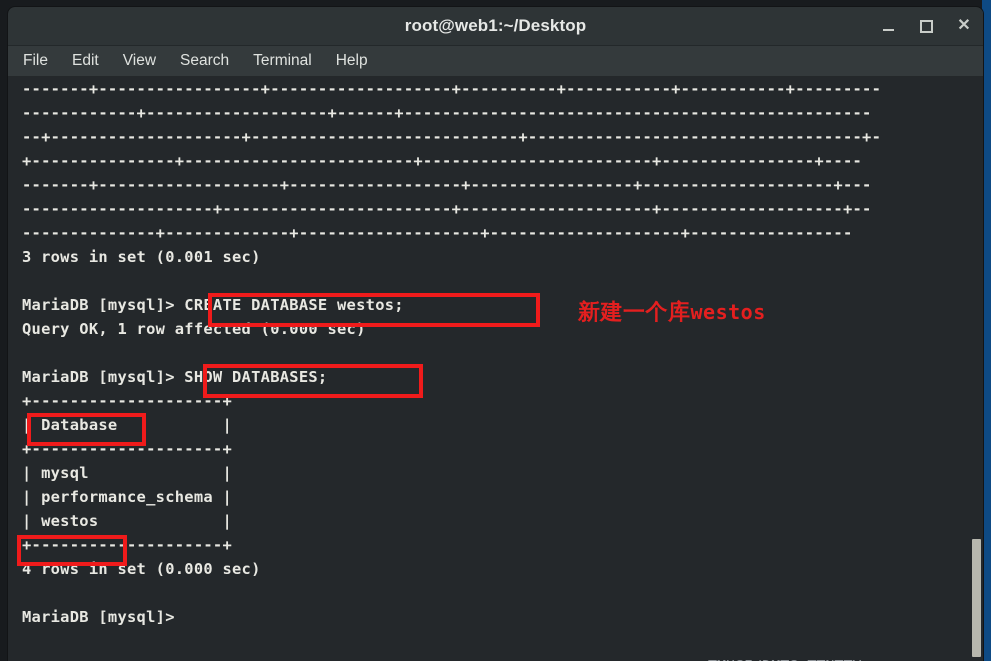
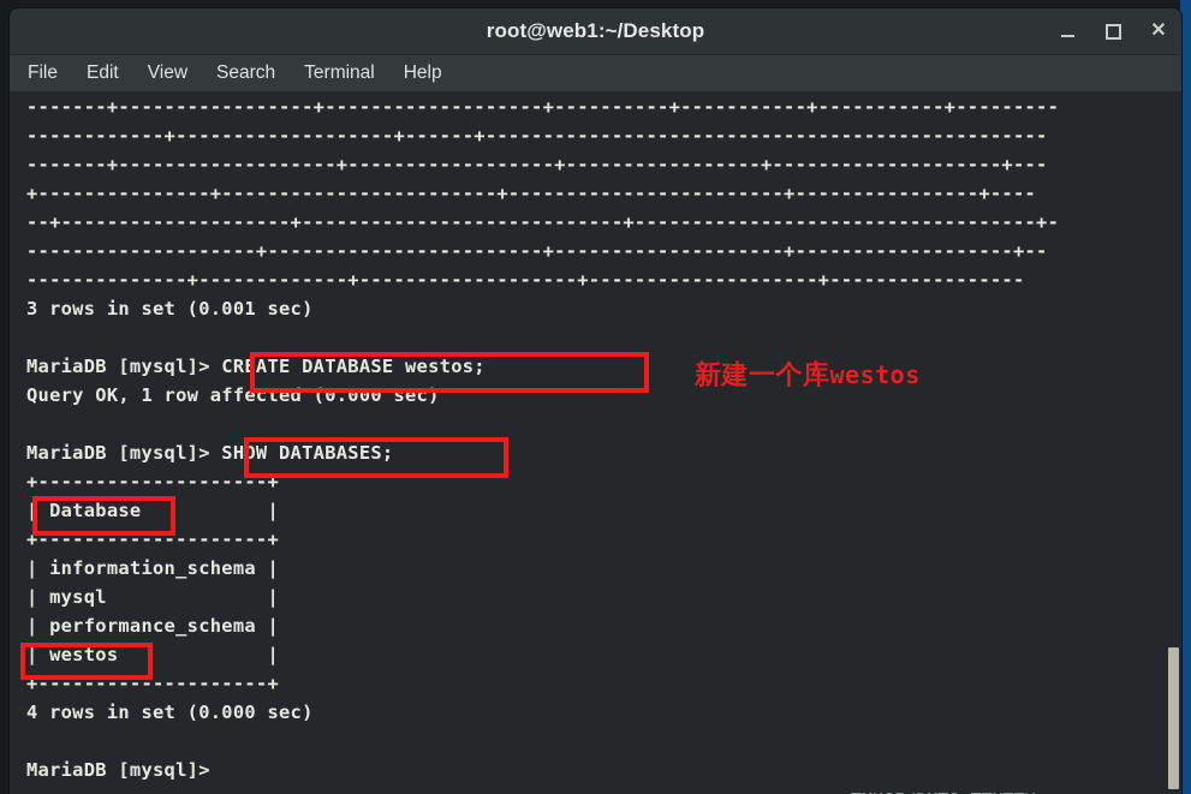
  root@web1:~/Desktop
  ✕
  File
  Edit
  View
  Search
  Terminal
  Help
  -------+-----------------+-------------------+----------+-----------+-----------+---------
  ------------+-------------------+------+-------------------------------------------------
- --+--------------------+----------------------------+-----------------------------------+-
+ -------+-------------------+------------------+-----------------+--------------------+---
  +---------------+------------------------+------------------------+----------------+----
- -------+-------------------+------------------+-----------------+--------------------+---
+ --+--------------------+----------------------------+-----------------------------------+-
  --------------------+------------------------+--------------------+-------------------+--
  --------------+-------------+-------------------+--------------------+-----------------
  3 rows in set (0.001 sec)
  MariaDB [mysql]> CREATE DATABASE westos;
  Query OK, 1 row affected (0.000 sec)
  MariaDB [mysql]> SHOW DATABASES;
  +--------------------+
  | Database |
  +--------------------+
+ | information_schema |
  | mysql |
  | performance_schema |
  | westos |
  +--------------------+
  4 rows in set (0.000 sec)
  MariaDB [mysql]>
  新建一个库westos
